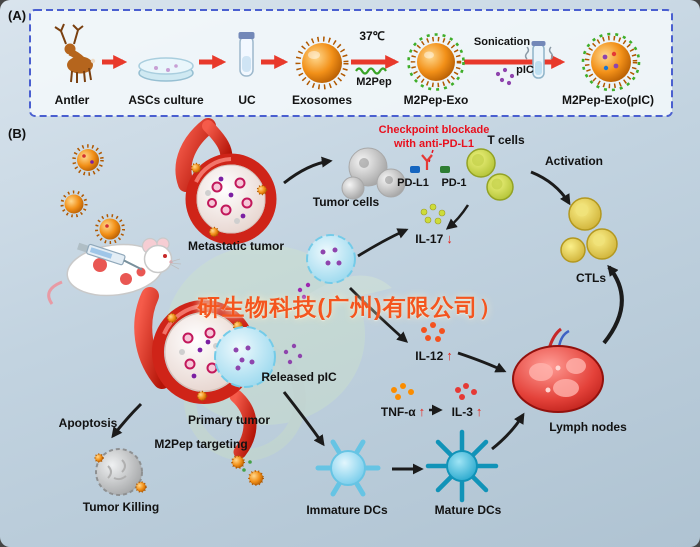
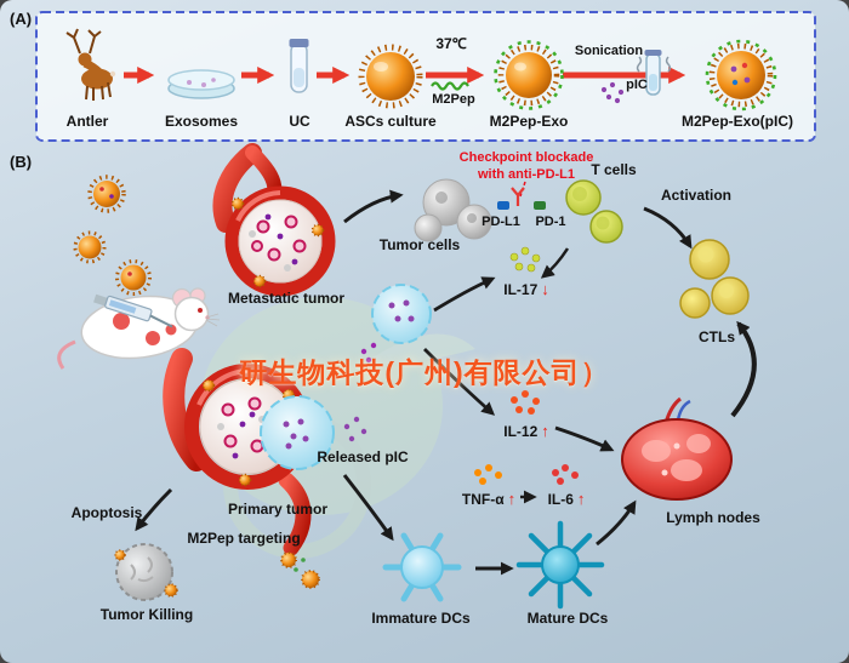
  (A)
  Antler
- ASCs culture
+ Exosomes
  UC
- Exosomes
+ ASCs culture
  M2Pep-Exo
  M2Pep-Exo(pIC)
  37℃
  M2Pep
  Sonication
  pIC
  (B)
  Checkpoint blockade
  with anti-PD-L1
  T cells
  Activation
  Tumor cells
  PD-L1
  PD-1
  Metastatic tumor
  CTLs
  Released pIC
  Lymph nodes
  Primary tumor
  M2Pep targeting
  Apoptosis
  Tumor Killing
  Immature DCs
  Mature DCs
  IL-17
  ↓
  IL-12
  ↑
  TNF-α
  ↑
- IL-3
+ IL-6
  ↑
  研生物科技(广州)有限公司）
